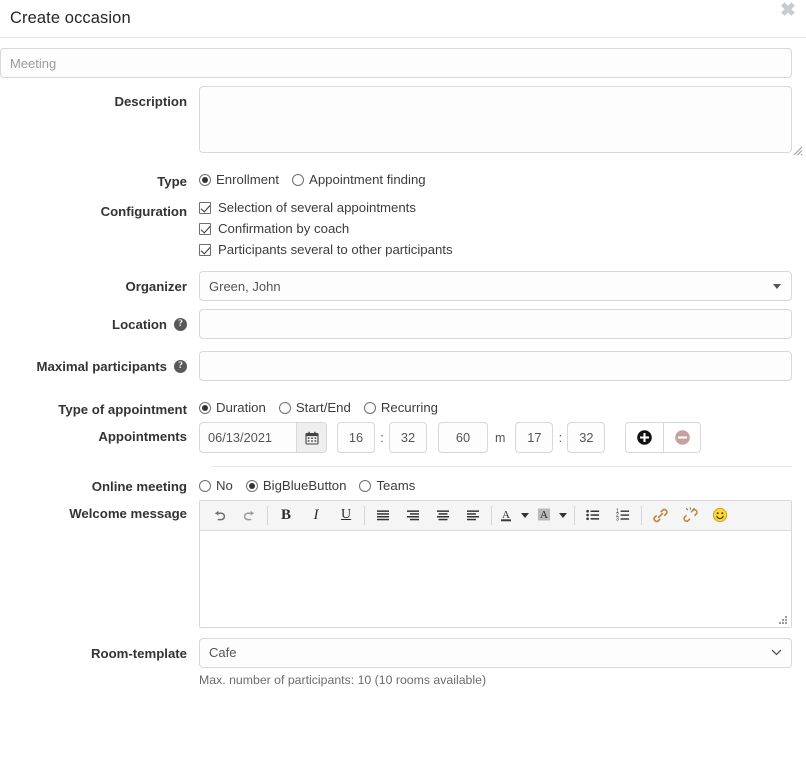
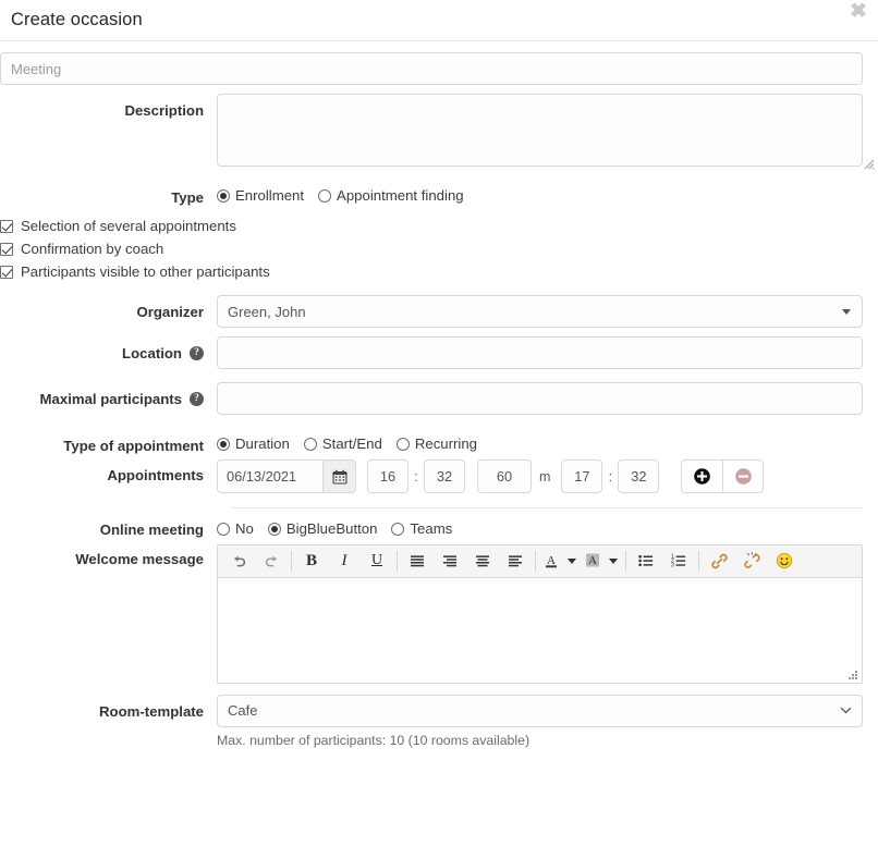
  Create occasion
  ✖
  Meeting
  Description
  Type
  Enrollment
  Appointment finding
- Configuration
  Selection of several appointments
  Confirmation by coach
- Participants several to other participants
+ Participants visible to other participants
  Organizer
  Green, John
  Location
  ?
  Maximal participants
  ?
  Type of appointment
  Duration
  Start/End
  Recurring
  Appointments
  06/13/2021
  16
  :
  32
  60
  m
  17
  :
  32
  Online meeting
  No
  BigBlueButton
  Teams
  Welcome message
  B
  I
  U
  A
  A
  Room-template
  Cafe
  Max. number of participants: 10 (10 rooms available)
